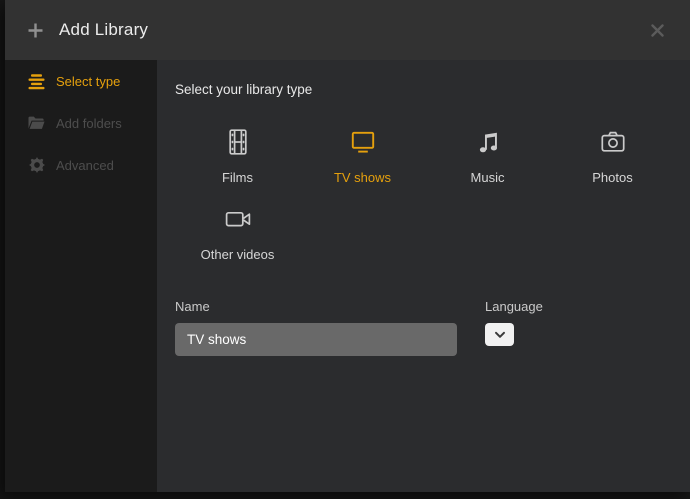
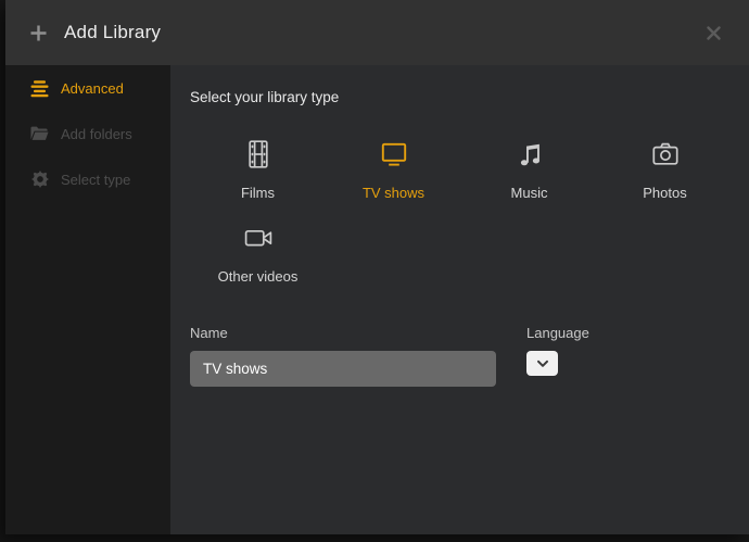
  Add Library
- Select type
+ Advanced
  Add folders
- Advanced
+ Select type
  Select your library type
  Films
  TV shows
  Music
  Photos
  Other videos
  Name
  TV shows
  Language
